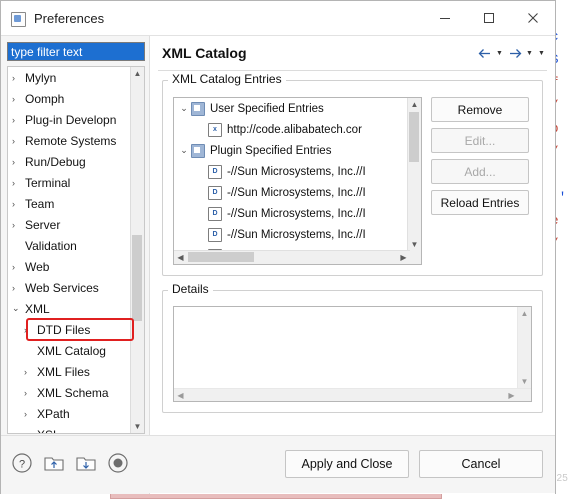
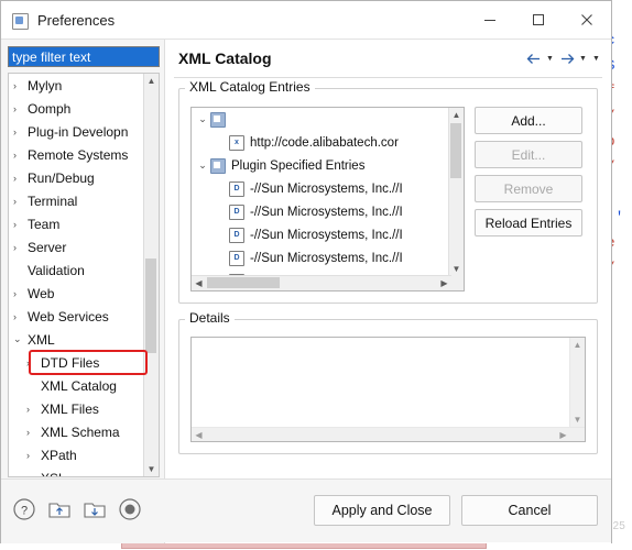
  Preferences
  type filter text
  ›
  Mylyn
  ›
  Oomph
  ›
  Plug-in Developn
  ›
  Remote Systems
  ›
  Run/Debug
  ›
  Terminal
  ›
  Team
  ›
  Server
  Validation
  ›
  Web
  ›
  Web Services
  ⌄
  XML
  ›
  DTD Files
  XML Catalog
  ›
  XML Files
  ›
  XML Schema
  ›
  XPath
  ▲
  ▼
  XML Catalog
  XML Catalog Entries
  ⌄
- User Specified Entries
  http://code.alibabatech.cor
  ⌄
  Plugin Specified Entries
  -//Sun Microsystems, Inc.//I
  -//Sun Microsystems, Inc.//I
  -//Sun Microsystems, Inc.//I
  -//Sun Microsystems, Inc.//I
  ▲
  ▼
  ◀
  ▶
- Remove
+ Add...
  Edit...
- Add...
+ Remove
  Reload Entries
  Details
  ▲
  ▼
  ◀
  ▶
  ?
  Apply and Close
  Cancel
